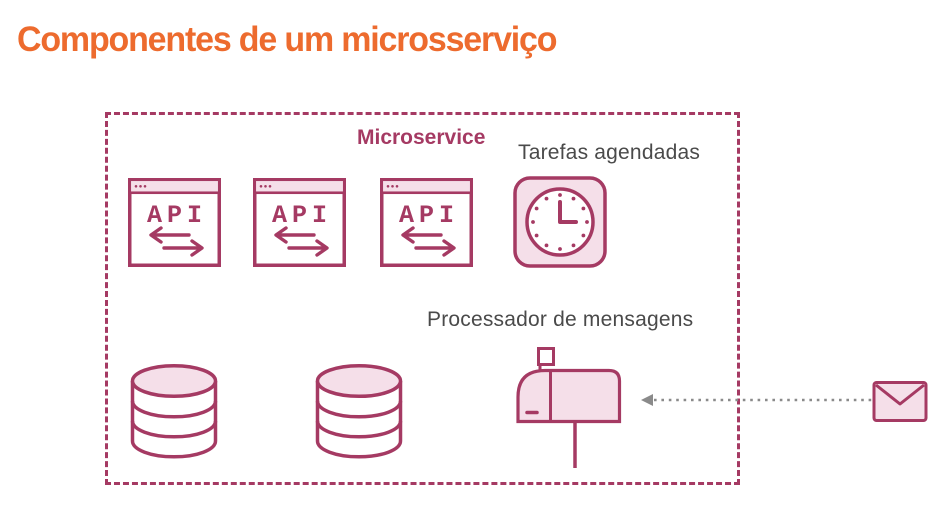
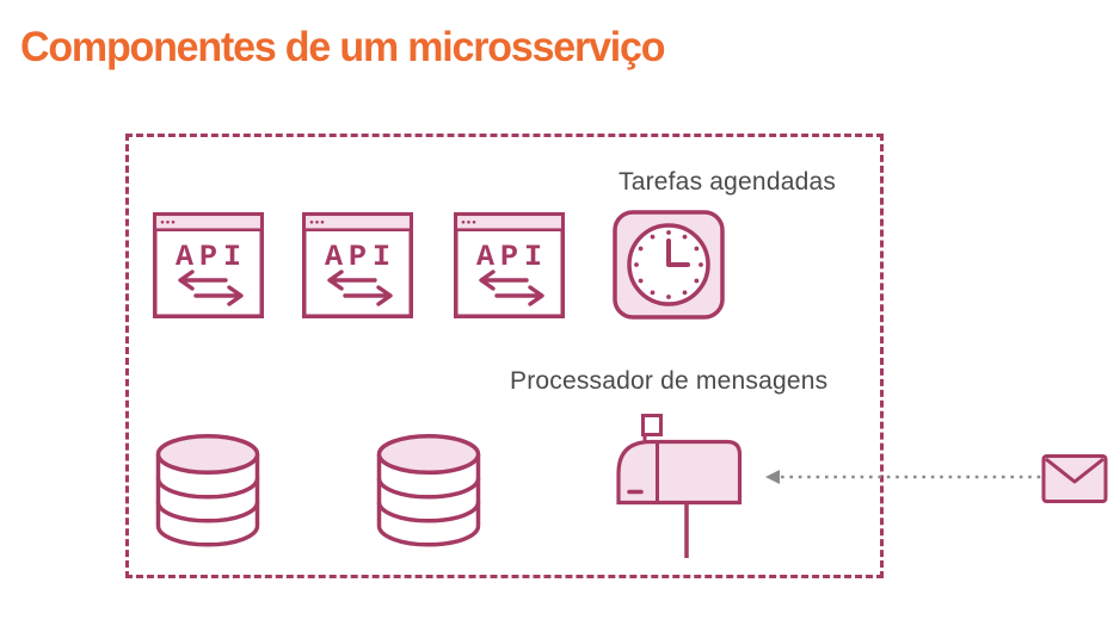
  Componentes de um microsserviço
- Microservice
  Tarefas agendadas
  Processador de mensagens
  API
  API
  API
